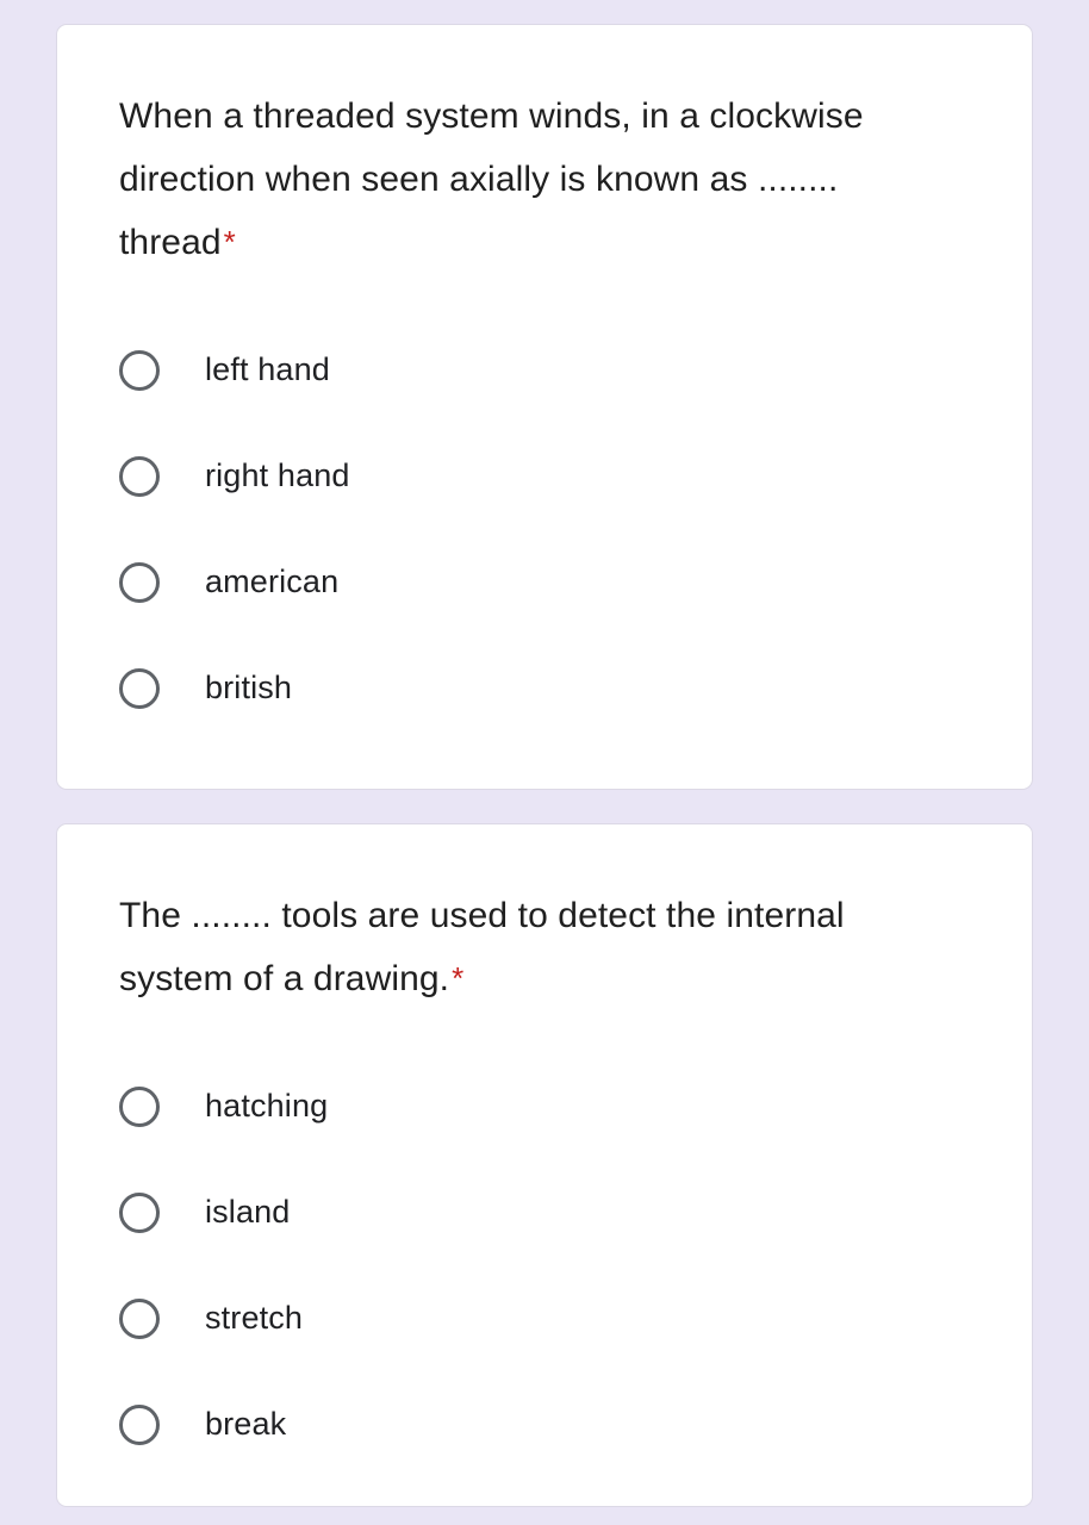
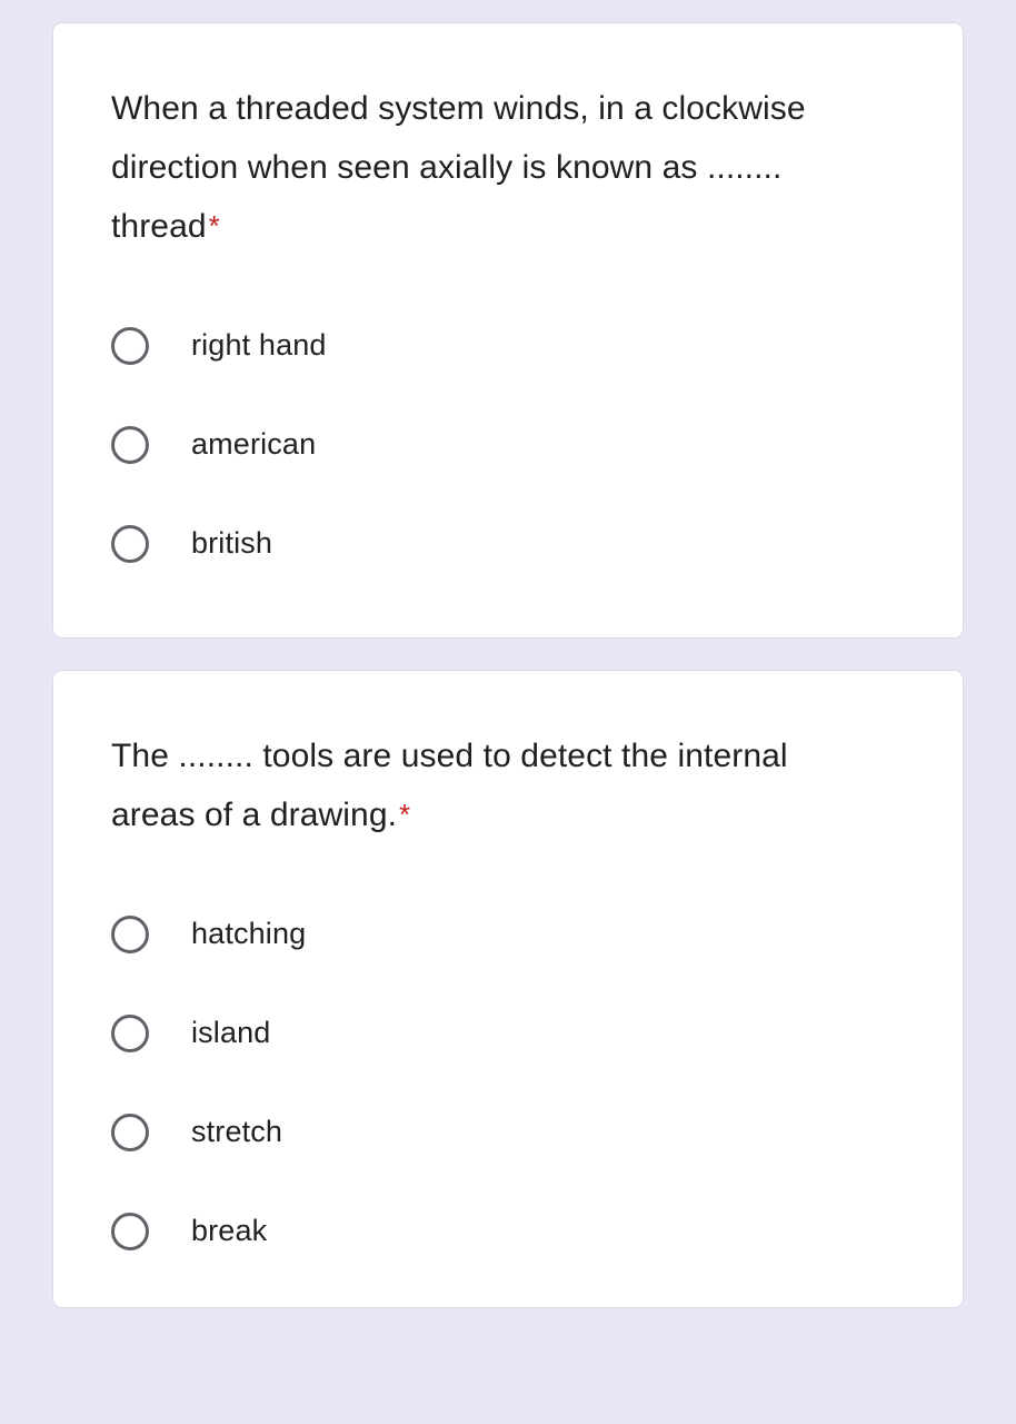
  When a threaded system winds, in a clockwise direction when seen axially is known as ........ thread*
- left hand
  right hand
  american
  british
- The ........ tools are used to detect the internal system of a drawing.*
+ The ........ tools are used to detect the internal areas of a drawing.*
  hatching
  island
  stretch
  break
